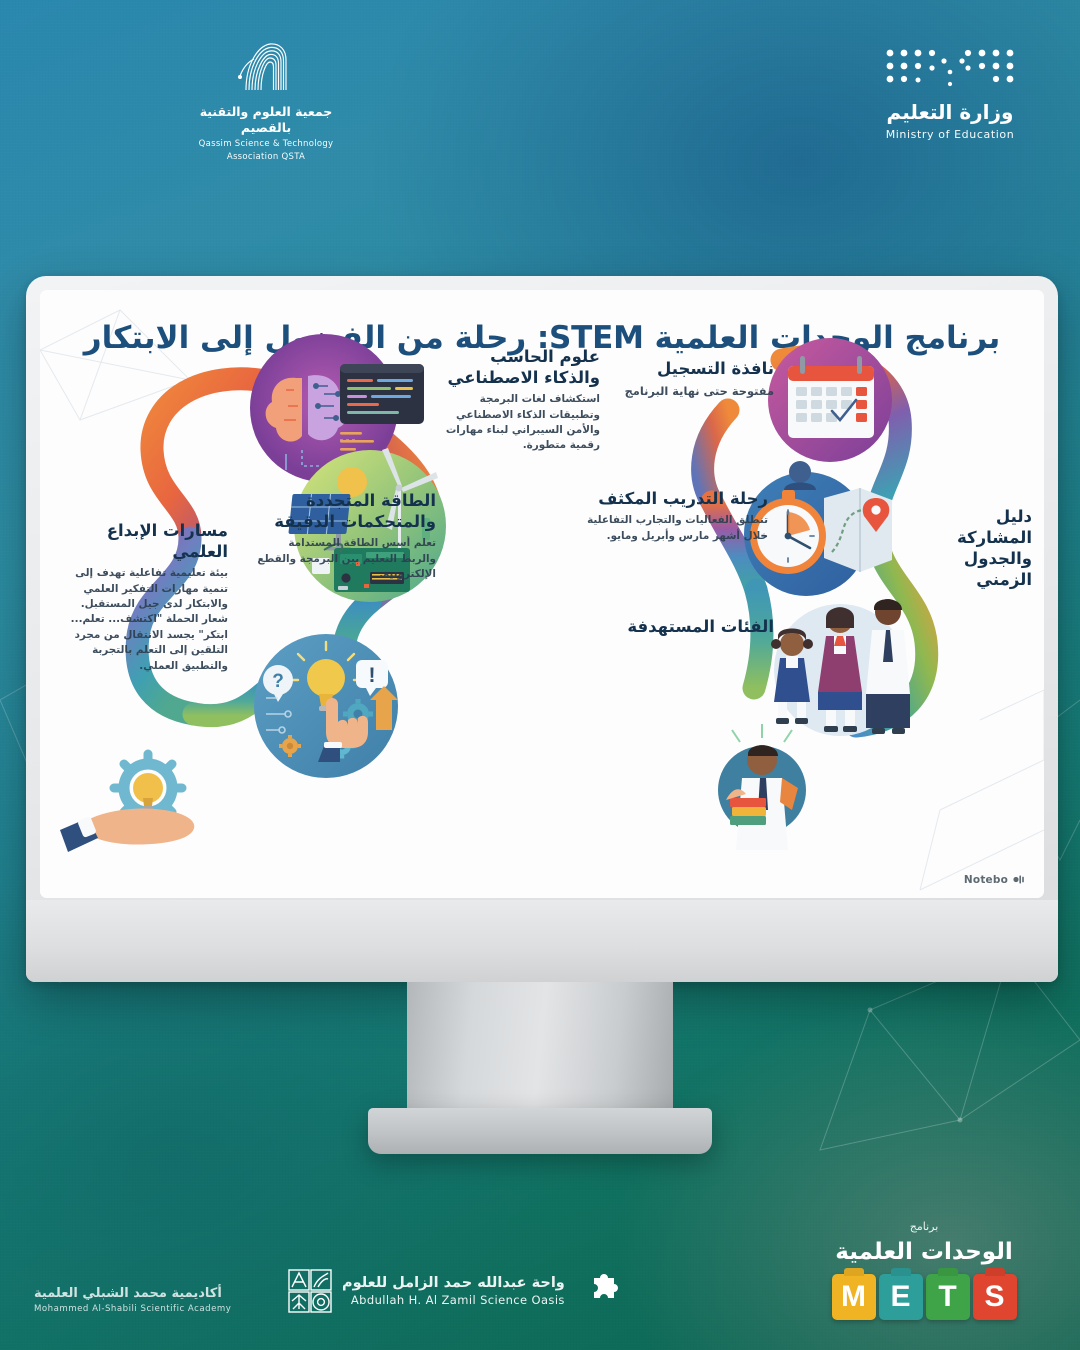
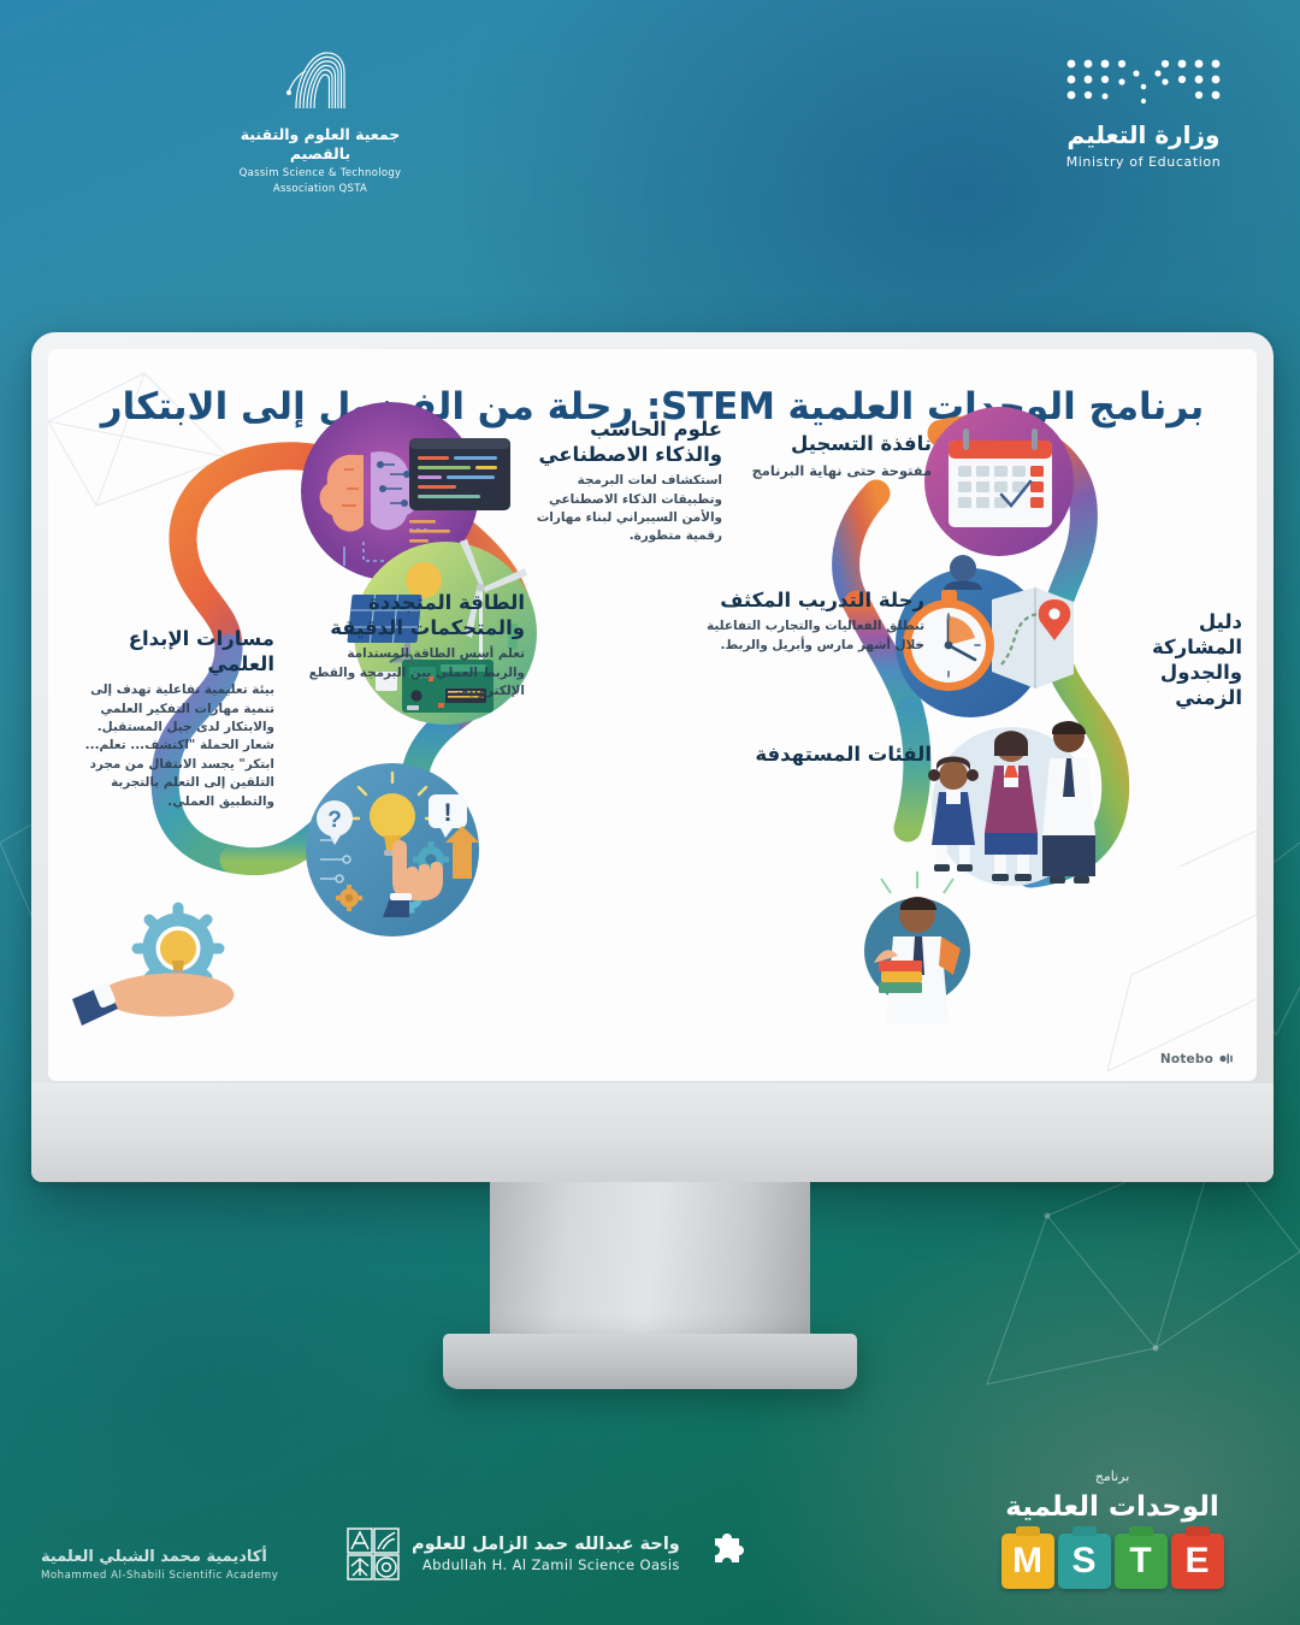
  جمعية العلوم والتقنية بالقصيم
  Qassim Science & Technology Association QSTA
  وزارة التعليم
  Ministry of Education
  برنامج الوحدات العلمية STEM: رحلة من الفل إلى الابتكار
  ?
  !
  مسارات الإبداع العلمي
  بيئة تعليمية تفاعلية تهدف إلى تنمية مهارات التفكير العلمي والابتكار لدى جيل المستقبل. شعار الحملة "اكتشف... تعلم... ابتكر" يجسد الانتقال من مجرد التلقين إلى التعلم بالتجربة والتطبيق العملي.
  علوم الحاسب والذكاء الاصطناعي
  استكشاف لغات البرمجة وتطبيقات الذكاء الاصطناعي والأمن السيبراني لبناء مهارات رقمية متطورة.
  الطاقة المتجددة والمتحكمات الدقيقة
- تعلم أسس الطاقة المستدامة والربط التعليم بين البرمجة والقطع الإلكترونية.
+ تعلم أسس الطاقة المستدامة والربط العملي بين البرمجة والقطع الإلكترونية.
  نافذة التسجيل
  مفتوحة حتى نهاية البرنامج
  رحلة التدريب المكثف
- تنطلق الفعاليات والتجارب التفاعلية خلال أشهر مارس وأبريل ومايو.
+ تنطلق الفعاليات والتجارب التفاعلية خلال أشهر مارس وأبريل والربط.
  الفئات المستهدفة
  دليل المشاركة والجدول الزمني
  Notebo
  أكاديمية محمد الشبلي العلمية
  Mohammed Al-Shabili Scientific Academy
  واحة عبدالله حمد الزامل للعلوم
  Abdullah H. Al Zamil Science Oasis
  برنامج
  الوحدات العلمية
- S
+ E
  T
- E
+ S
  M
